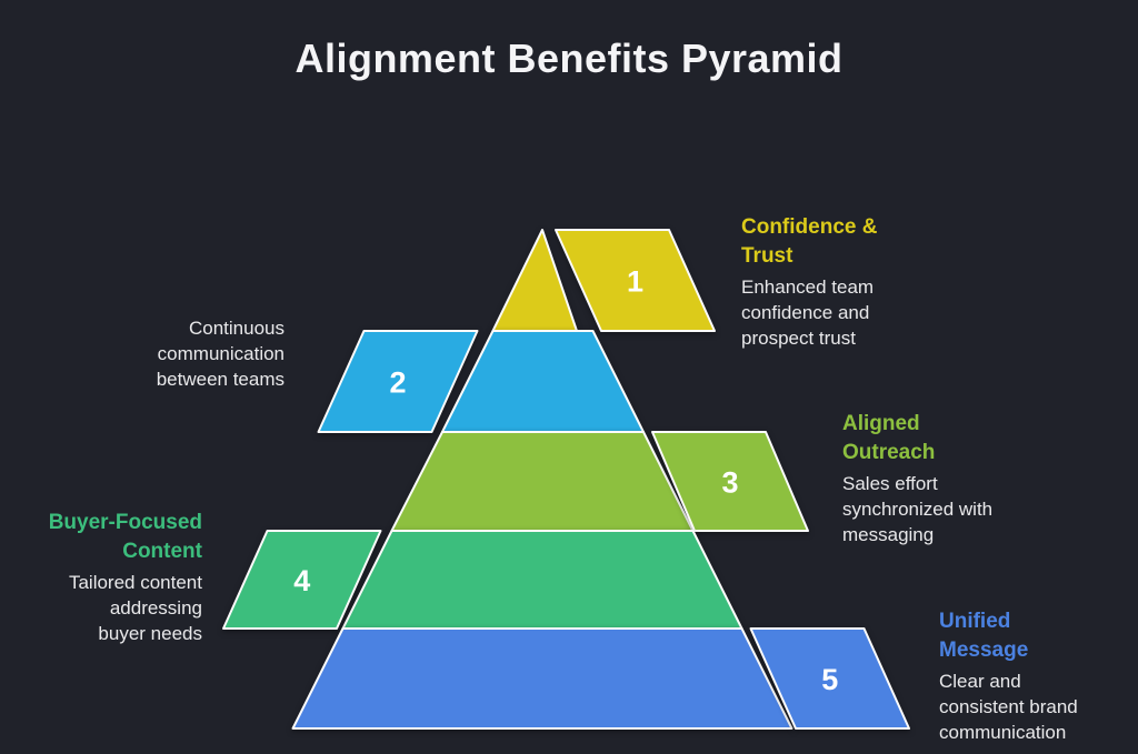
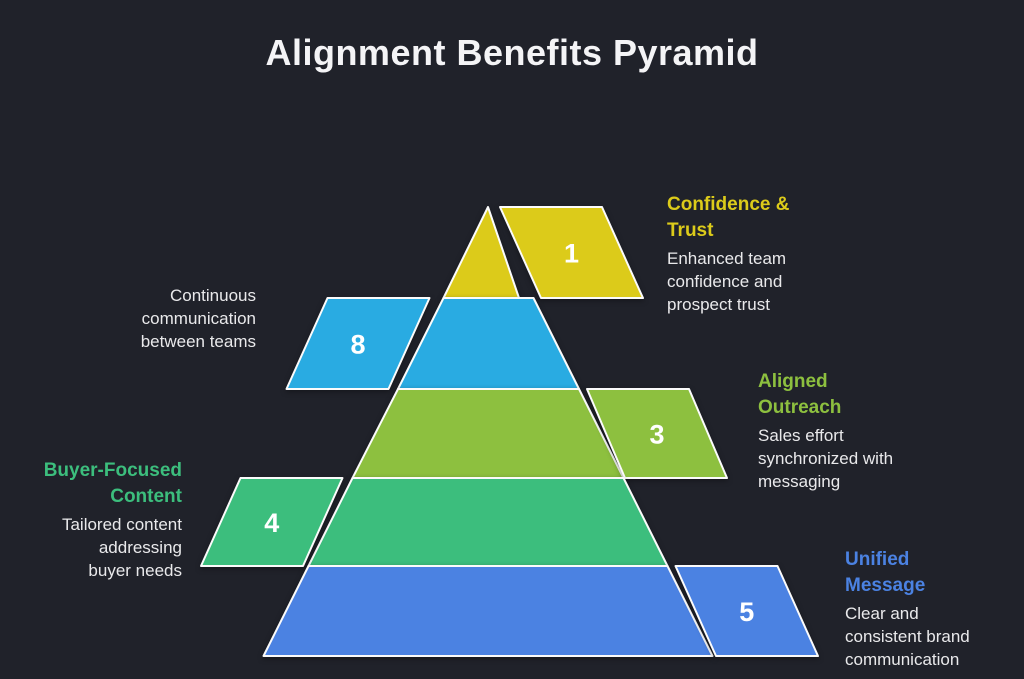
  Alignment Benefits Pyramid
  1
- 2
+ 8
  3
  4
  5
  Confidence &
  Trust
  Enhanced team
  confidence and
  prospect trust
  Continuous
  communication
  between teams
  Aligned
  Outreach
  Sales effort
  synchronized with
  messaging
  Buyer-Focused
  Content
  Tailored content
  addressing
  buyer needs
  Unified
  Message
  Clear and
  consistent brand
  communication
